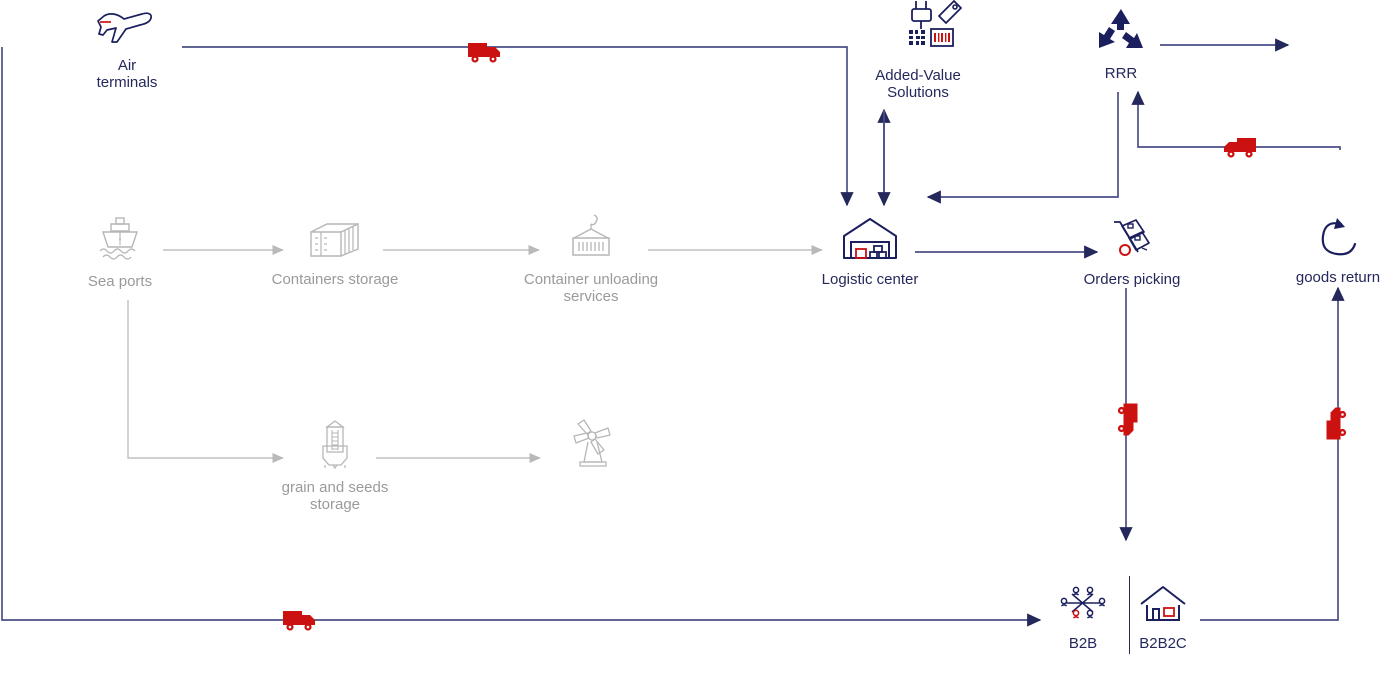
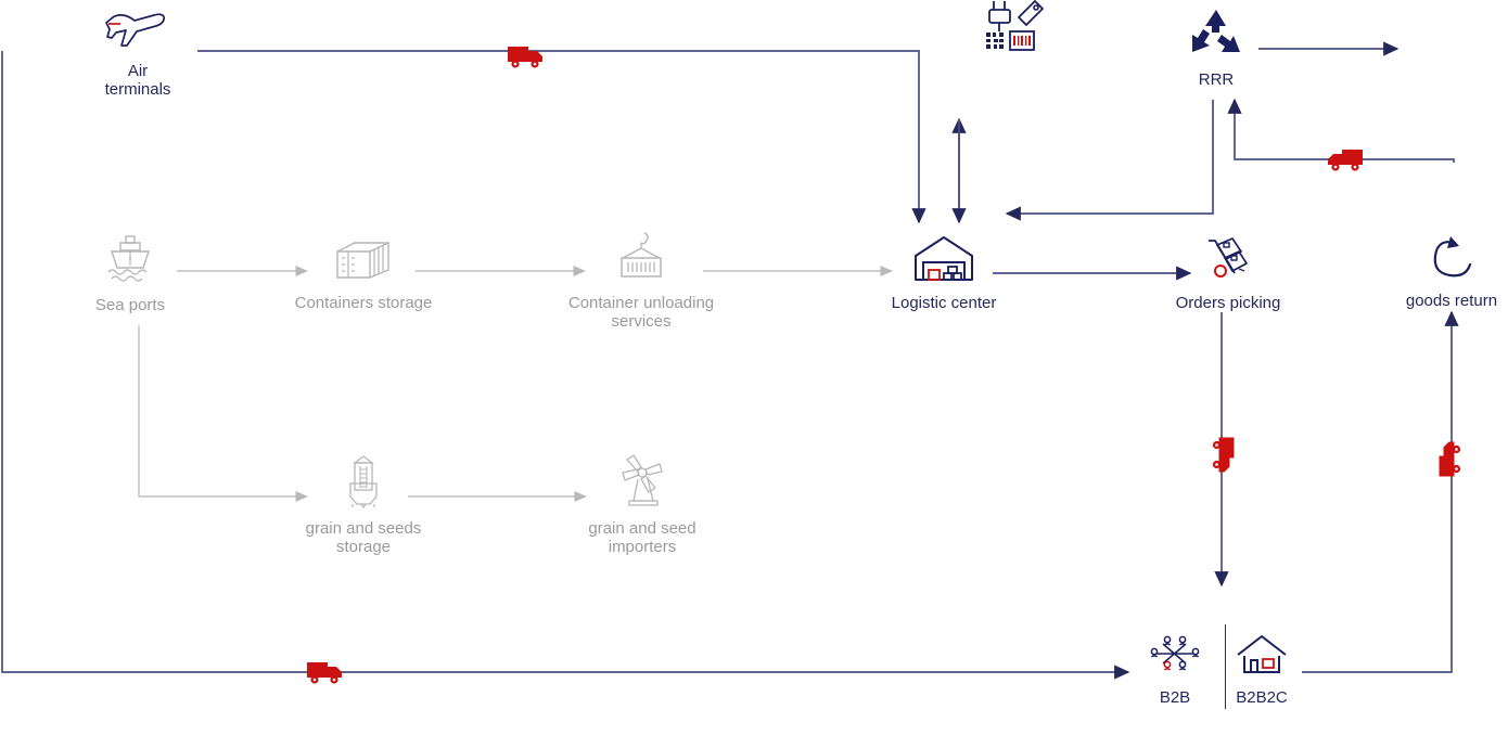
  Air
  terminals
- Added-Value
- Solutions
  RRR
  Sea ports
  Containers storage
  Container unloading
  services
  Logistic center
  Orders picking
  goods return
  grain and seeds
  storage
+ grain and seed
+ importers
  B2B
  B2B2C
